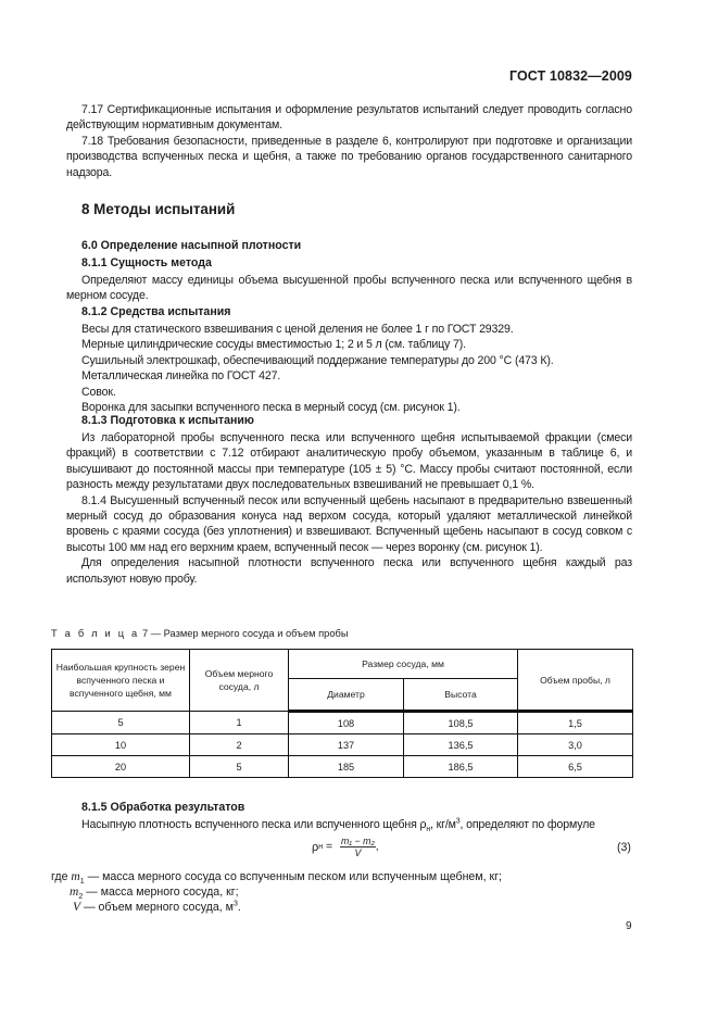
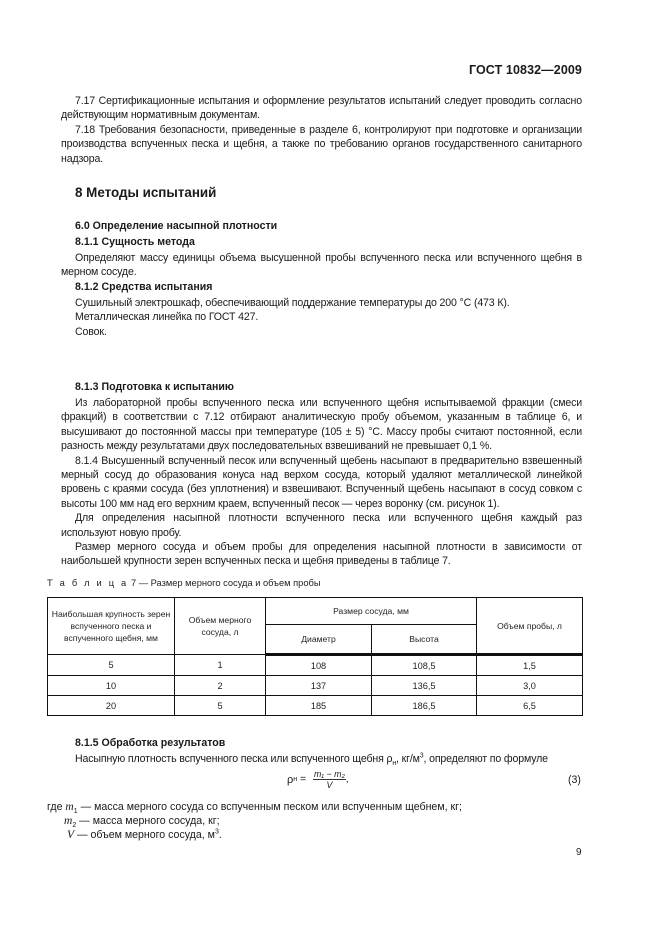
  ГОСТ 10832—2009
  7.17 Сертификационные испытания и оформление результатов испытаний следует проводить согласно действующим нормативным документам.
  7.18 Требования безопасности, приведенные в разделе 6, контролируют при подготовке и организации производства вспученных песка и щебня, а также по требованию органов государственного санитарного надзора.
  8 Методы испытаний
  6.0 Определение насыпной плотности
  8.1.1 Сущность метода
  Определяют массу единицы объема высушенной пробы вспученного песка или вспученного щебня в мерном сосуде.
  8.1.2 Средства испытания
- Весы для статического взвешивания с ценой деления не более 1 г по ГОСТ 29329.
- Мерные цилиндрические сосуды вместимостью 1; 2 и 5 л (см. таблицу 7).
  Сушильный электрошкаф, обеспечивающий поддержание температуры до 200 °С (473 К).
  Металлическая линейка по ГОСТ 427.
  Совок.
- Воронка для засыпки вспученного песка в мерный сосуд (см. рисунок 1).
  8.1.3 Подготовка к испытанию
  Из лабораторной пробы вспученного песка или вспученного щебня испытываемой фракции (смеси фракций) в соответствии с 7.12 отбирают аналитическую пробу объемом, указанным в таблице 6, и высушивают до постоянной массы при температуре (105 ± 5) °С. Массу пробы считают постоянной, если разность между результатами двух последовательных взвешиваний не превышает 0,1 %.
  8.1.4 Высушенный вспученный песок или вспученный щебень насыпают в предварительно взвешенный мерный сосуд до образования конуса над верхом сосуда, который удаляют металлической линейкой вровень с краями сосуда (без уплотнения) и взвешивают. Вспученный щебень насыпают в сосуд совком с высоты 100 мм над его верхним краем, вспученный песок — через воронку (см. рисунок 1).
  Для определения насыпной плотности вспученного песка или вспученного щебня каждый раз используют новую пробу.
+ Размер мерного сосуда и объем пробы для определения насыпной плотности в зависимости от наибольшей крупности зерен вспученных песка и щебня приведены в таблице 7.
  Т а б л и ц а 7 — Размер мерного сосуда и объем пробы
  Наибольшая крупность зерен вспученного песка и вспученного щебня, мм	Объем мерного сосуда, л	Размер сосуда, мм	Объем пробы, л
  Диаметр	Высота
  5	1	108	108,5	1,5
  10	2	137	136,5	3,0
  20	5	185	186,5	6,5
  8.1.5 Обработка результатов
  Насыпную плотность вспученного песка или вспученного щебня ρ , кг/м , определяют по формуле
  ρ
  =
  m₁ − m₂
  V
  ,
  (3)
  где m — масса мерного сосуда со вспученным песком или вспученным щебнем, кг;
  m — масса мерного сосуда, кг;
  V — объем мерного сосуда, м .
  9
